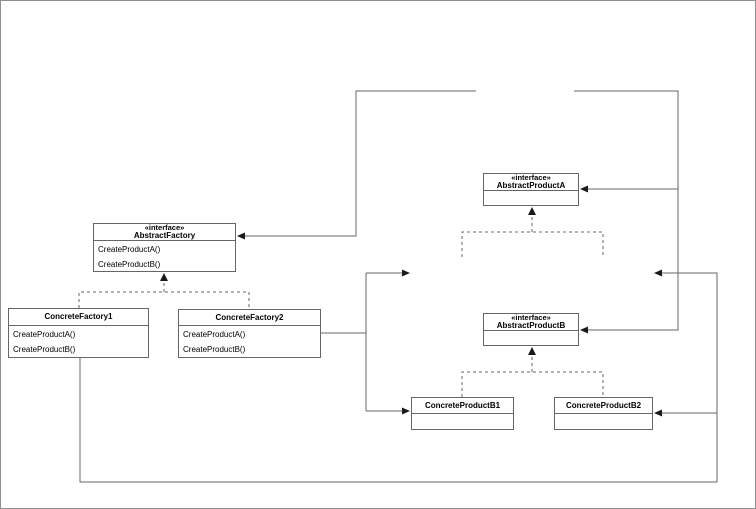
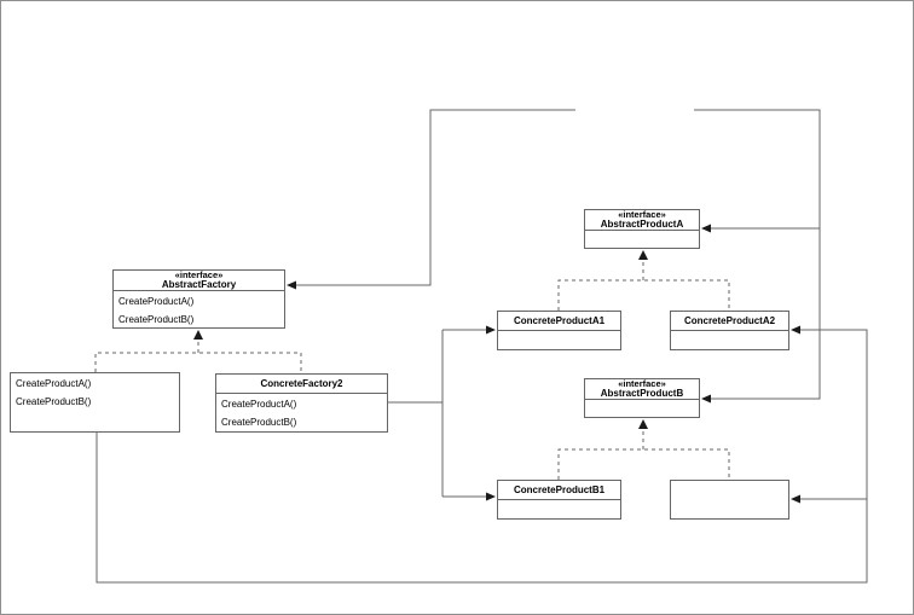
  «interface»
  AbstractFactory
  CreateProductA()
  CreateProductB()
- ConcreteFactory1
  CreateProductA()
  CreateProductB()
  ConcreteFactory2
  CreateProductA()
  CreateProductB()
  «interface»
  AbstractProductA
+ ConcreteProductA1
+ ConcreteProductA2
  «interface»
  AbstractProductB
  ConcreteProductB1
- ConcreteProductB2
